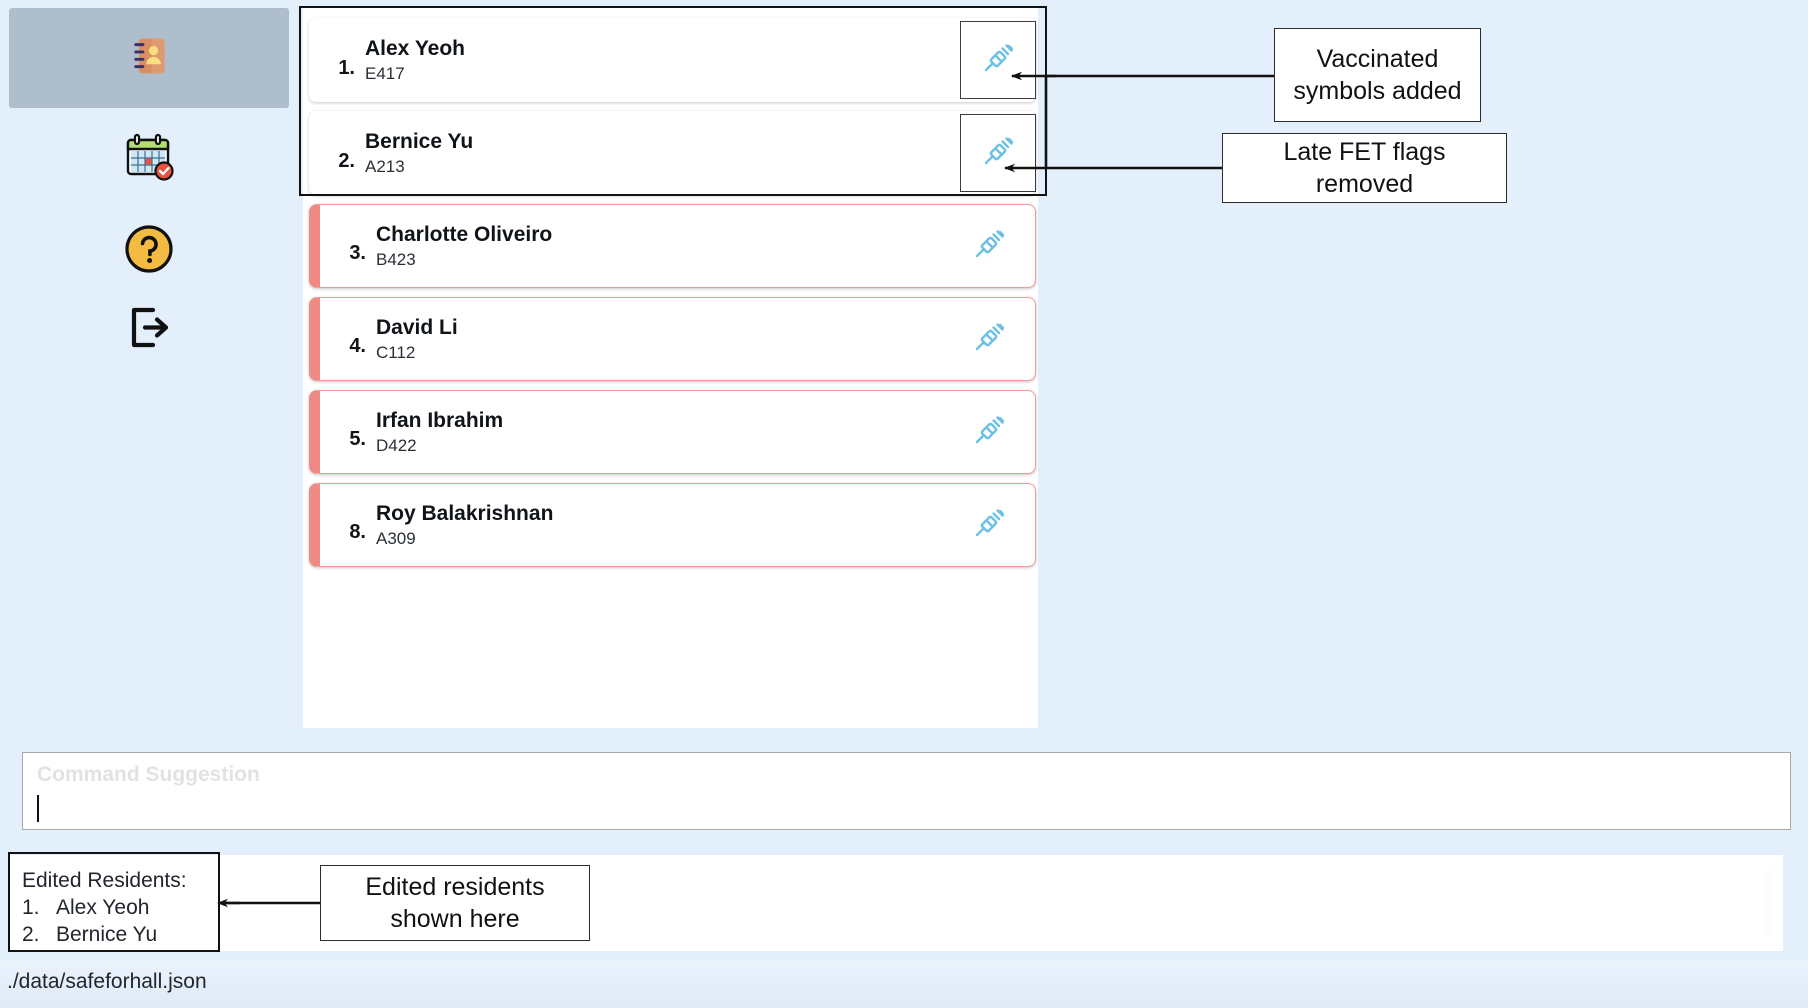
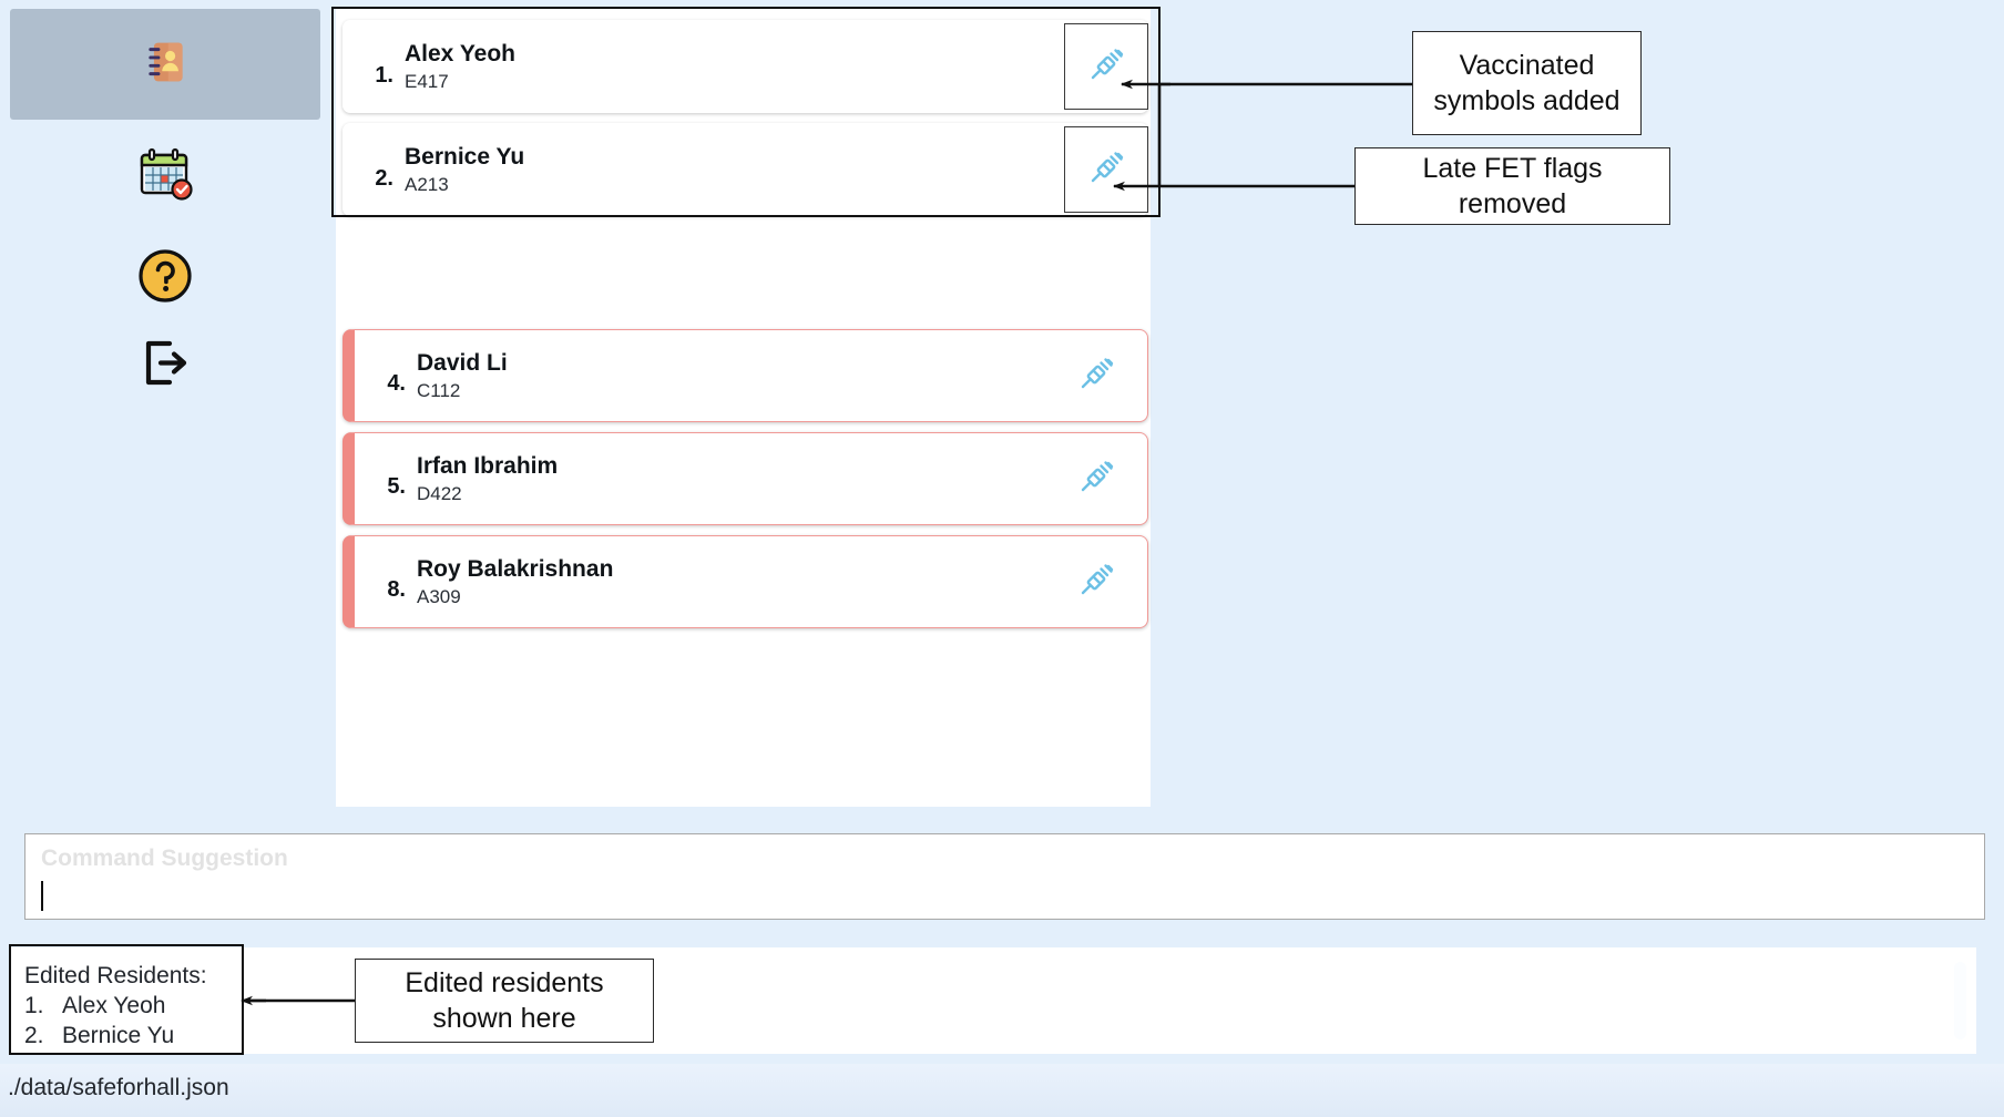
  1.
  Alex Yeoh
  E417
  2.
  Bernice Yu
  A213
- 3.
- Charlotte Oliveiro
- B423
  4.
  David Li
  C112
  5.
  Irfan Ibrahim
  D422
  8.
  Roy Balakrishnan
  A309
  Command Suggestion
  ./data/safeforhall.json
  Vaccinated
  symbols added
  Late FET flags removed
  Edited residents
  shown here
  Edited Residents:
  1.
  Alex Yeoh
  2.
  Bernice Yu
